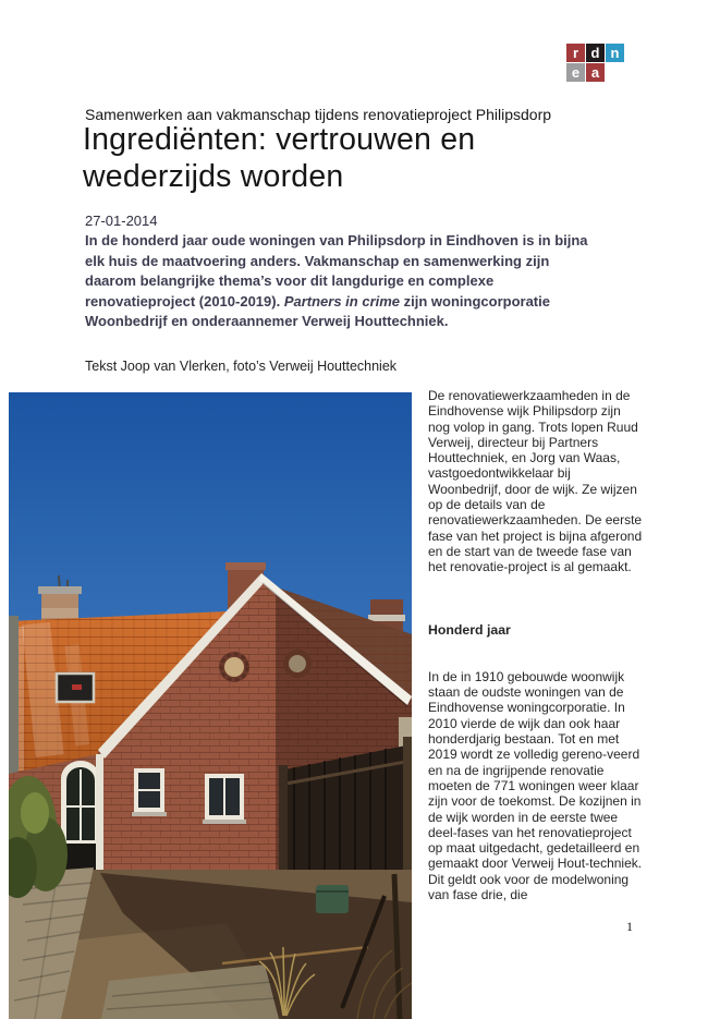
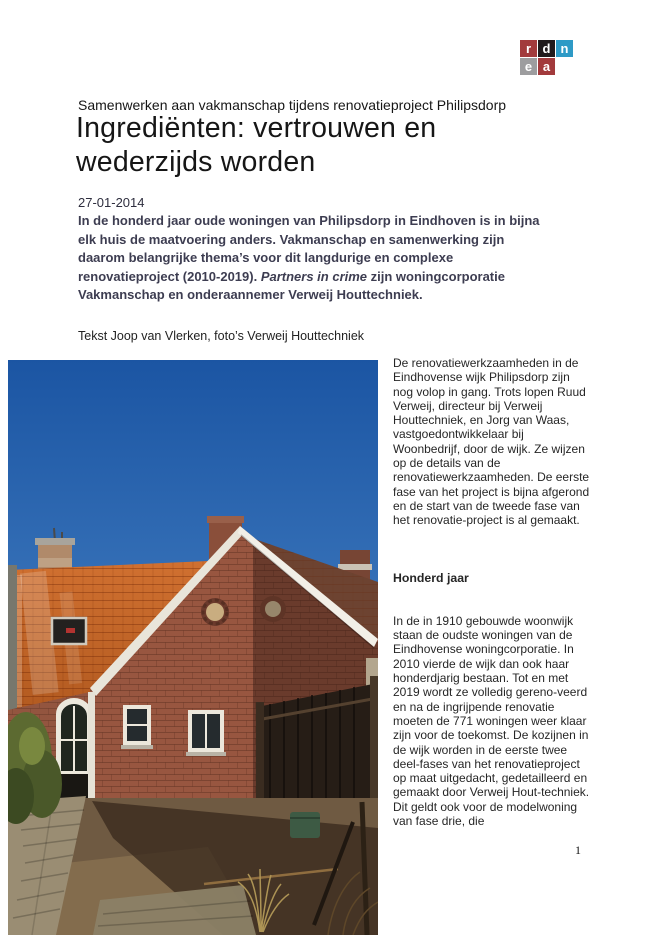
  r
  d
  n
  e
  a
  Samenwerken aan vakmanschap tijdens renovatieproject Philipsdorp
  Ingrediënten: vertrouwen en wederzijds worden
  27-01-2014
- In de honderd jaar oude woningen van Philipsdorp in Eindhoven is in bijna elk huis de maatvoering anders. Vakmanschap en samenwerking zijn daarom belangrijke thema’s voor dit langdurige en complexe renovatieproject (2010-2019). Partners in crime zijn woningcorporatie Woonbedrijf en onderaannemer Verweij Houttechniek.
+ In de honderd jaar oude woningen van Philipsdorp in Eindhoven is in bijna elk huis de maatvoering anders. Vakmanschap en samenwerking zijn daarom belangrijke thema’s voor dit langdurige en complexe renovatieproject (2010-2019). Partners in crime zijn woningcorporatie Vakmanschap en onderaannemer Verweij Houttechniek.
  Tekst Joop van Vlerken, foto’s Verweij Houttechniek
- De renovatiewerkzaamheden in de Eindhovense wijk Philipsdorp zijn nog volop in gang. Trots lopen Ruud Verweij, directeur bij Partners Houttechniek, en Jorg van Waas, vastgoedontwikkelaar bij Woonbedrijf, door de wijk. Ze wijzen op de details van de renovatiewerkzaamheden. De eerste fase van het project is bijna afgerond en de start van de tweede fase van het renovatie-project is al gemaakt.
+ De renovatiewerkzaamheden in de Eindhovense wijk Philipsdorp zijn nog volop in gang. Trots lopen Ruud Verweij, directeur bij Verweij Houttechniek, en Jorg van Waas, vastgoedontwikkelaar bij Woonbedrijf, door de wijk. Ze wijzen op de details van de renovatiewerkzaamheden. De eerste fase van het project is bijna afgerond en de start van de tweede fase van het renovatie-project is al gemaakt.
  Honderd jaar
  In de in 1910 gebouwde woonwijk staan de oudste woningen van de Eindhovense woningcorporatie. In 2010 vierde de wijk dan ook haar honderdjarig bestaan. Tot en met 2019 wordt ze volledig gereno-veerd en na de ingrijpende renovatie moeten de 771 woningen weer klaar zijn voor de toekomst. De kozijnen in de wijk worden in de eerste twee deel-fases van het renovatieproject op maat uitgedacht, gedetailleerd en gemaakt door Verweij Hout-techniek. Dit geldt ook voor de modelwoning van fase drie, die
  1
